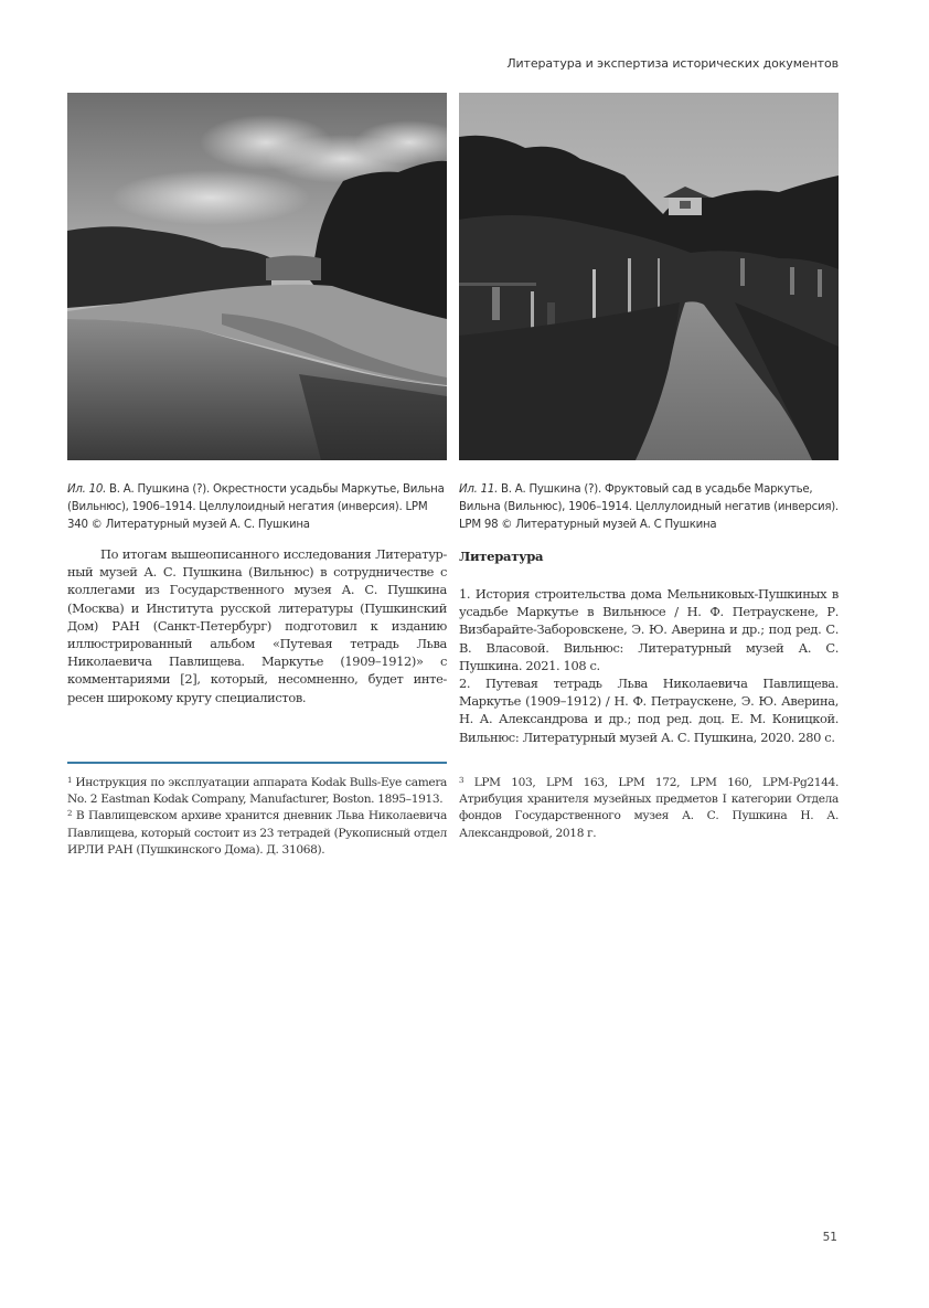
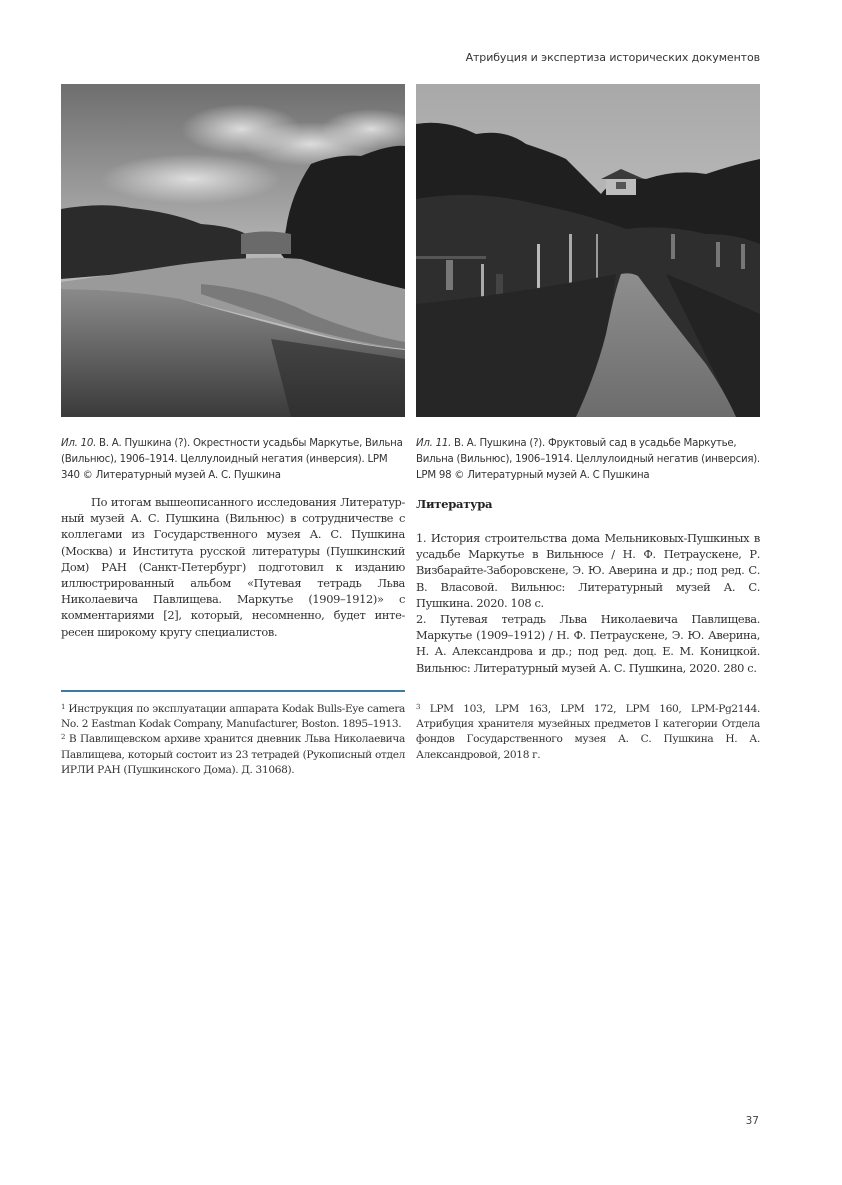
- Литература и экспертиза исторических документов
+ Атрибуция и экспертиза исторических документов
  Ил. 10. В. А. Пушкина (?). Окрестности усадьбы Маркутье, Вильна (Вильнюс), 1906–1914. Целлулоидный негатия (инверсия). LPM 340 © Литературный музей А. С. Пушкина
  Ил. 11. В. А. Пушкина (?). Фруктовый сад в усадьбе Маркутье, Вильна (Вильнюс), 1906–1914. Целлулоидный негатив (инверсия). LPM 98 © Литературный музей А. С Пушкина
  По итогам вышеописанного исследования Литератур-ный музей А. С. Пушкина (Вильнюс) в сотрудничестве с коллегами из Государственного музея А. С. Пушкина (Москва) и Института русской литературы (Пушкинский Дом) РАН (Санкт-Петербург) подготовил к изданию иллюстрированный альбом «Путевая тетрадь Льва Николаевича Павлищева. Маркутье (1909–1912)» с комментариями [2], который, несомненно, будет инте-ресен широкому кругу специалистов.
  Литература
- 1. История строительства дома Мельниковых-Пушкиных в усадьбе Маркутье в Вильнюсе / Н. Ф. Петраускене, Р. Визбарайте-Заборовскене, Э. Ю. Аверина и др.; под ред. С. В. Власовой. Вильнюс: Литературный музей А. С. Пушкина. 2021. 108 с.
+ 1. История строительства дома Мельниковых-Пушкиных в усадьбе Маркутье в Вильнюсе / Н. Ф. Петраускене, Р. Визбарайте-Заборовскене, Э. Ю. Аверина и др.; под ред. С. В. Власовой. Вильнюс: Литературный музей А. С. Пушкина. 2020. 108 с.
  2. Путевая тетрадь Льва Николаевича Павлищева. Маркутье (1909–1912) / Н. Ф. Петраускене, Э. Ю. Аверина, Н. А. Александрова и др.; под ред. доц. Е. М. Коницкой. Вильнюс: Литературный музей А. С. Пушкина, 2020. 280 с.
  1 Инструкция по эксплуатации аппарата Kodak Bulls-Eye camera No. 2 Eastman Kodak Company, Manufacturer, Boston. 1895–1913.
  2 В Павлищевском архиве хранится дневник Льва Николаевича Павлищева, который состоит из 23 тетрадей (Рукописный отдел ИРЛИ РАН (Пушкинского Дома). Д. 31068).
  3 LPM 103, LPM 163, LPM 172, LPM 160, LPM-Pg2144. Атрибуция хранителя музейных предметов I категории Отдела фондов Государственного музея А. С. Пушкина Н. А. Александровой, 2018 г.
- 51
+ 37
